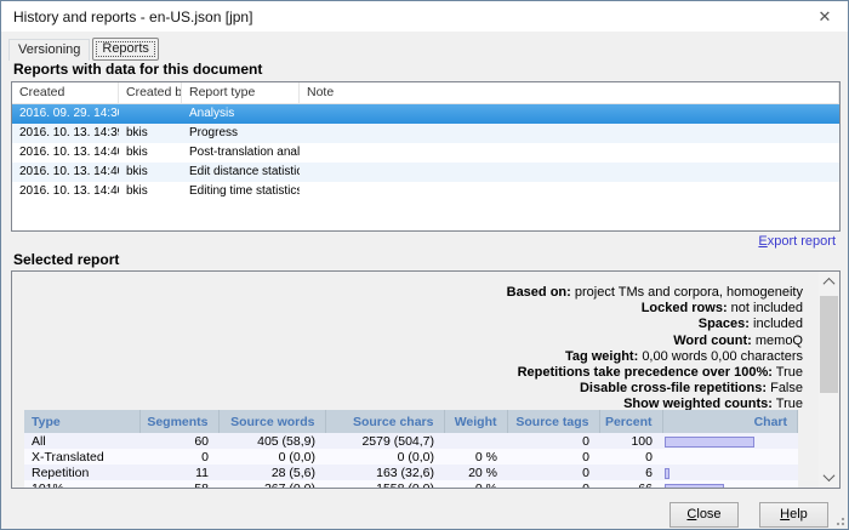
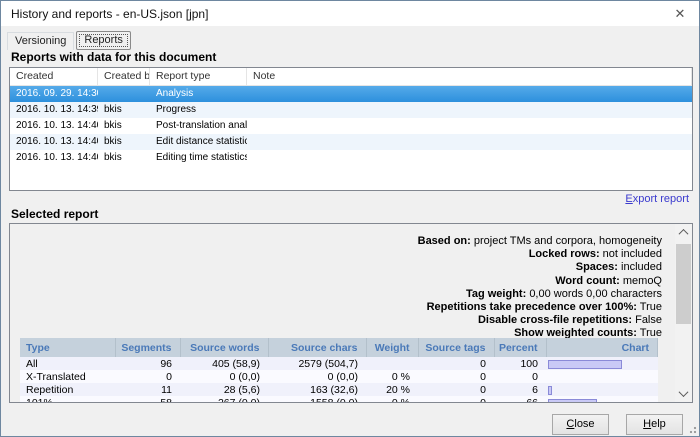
  History and reports - en-US.json [jpn]
  ✕
  Versioning
  Reports
  Reports with data for this document
  Created
  Created b
  Report type
  Note
  2016. 09. 29. 14:3
  Analysis
  2016. 10. 13. 14:3
  bkis
  Progress
  2016. 10. 13. 14:4
  bkis
  Post-translation anal
  2016. 10. 13. 14:4
  bkis
  Edit distance statistic
  2016. 10. 13. 14:4
  bkis
  Editing time statistics
  Export report
  Selected report
  Based on: project TMs and corpora, homogeneity
  Locked rows: not included
  Spaces: included
  Word count: memoQ
  Tag weight: 0,00 words 0,00 characters
  Repetitions take precedence over 100%: True
  Disable cross-file repetitions: False
  Show weighted counts: True
  Type	Segments	Source words	Source chars	Weight	Source tags	Percent	Chart
- All	60	405 (58,9)	2579 (504,7)		0	100
+ All	96	405 (58,9)	2579 (504,7)		0	100
  X-Translated	0	0 (0,0)	0 (0,0)	0 %	0	0
  Repetition	11	28 (5,6)	163 (32,6)	20 %	0	6
  Close
  Help
